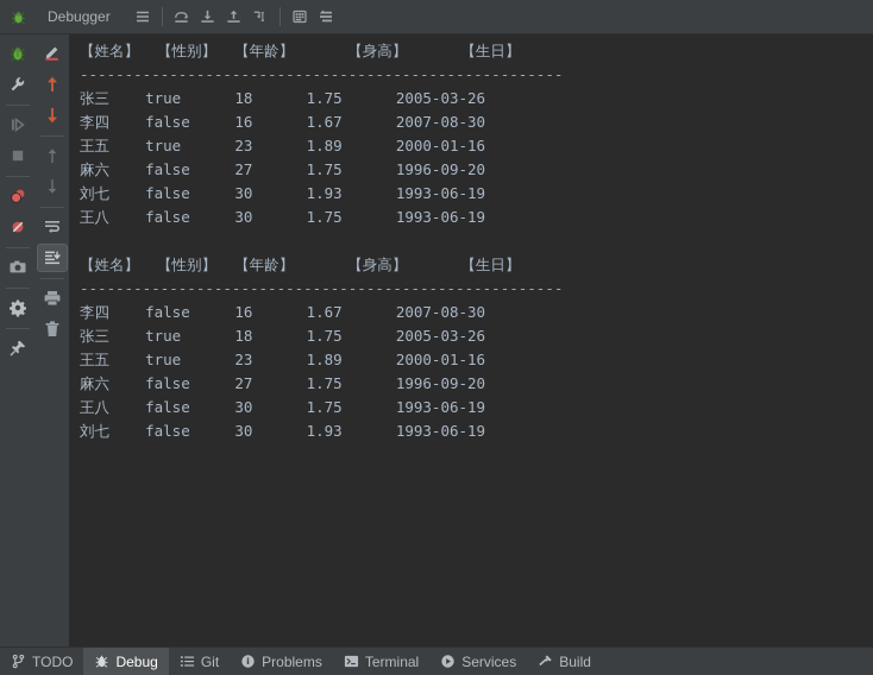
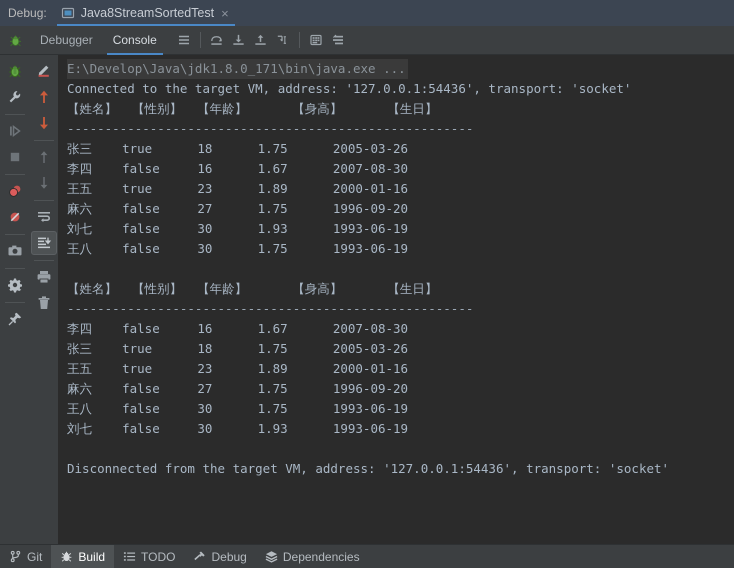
+ Debug:
+ Java8StreamSortedTest
+ ×
  Debugger
+ Console
+ E:\Develop\Java\jdk1.8.0_171\bin\java.exe ...
+ Connected to the target VM, address: '127.0.0.1:54436', transport: 'socket'
  【姓名】 【性别】 【年龄】 【身高】 【生日】
  ------------------------------------------------------
  张三 true 18 1.75 2005-03-26
  李四 false 16 1.67 2007-08-30
  王五 true 23 1.89 2000-01-16
  麻六 false 27 1.75 1996-09-20
  刘七 false 30 1.93 1993-06-19
  王八 false 30 1.75 1993-06-19
  【姓名】 【性别】 【年龄】 【身高】 【生日】
  ------------------------------------------------------
  李四 false 16 1.67 2007-08-30
  张三 true 18 1.75 2005-03-26
  王五 true 23 1.89 2000-01-16
  麻六 false 27 1.75 1996-09-20
  王八 false 30 1.75 1993-06-19
  刘七 false 30 1.93 1993-06-19
+ Disconnected from the target VM, address: '127.0.0.1:54436', transport: 'socket'
- TODO
+ Git
- Debug
+ Build
- Git
+ TODO
- Problems
- Terminal
- Services
- Build
+ Debug
+ Dependencies
